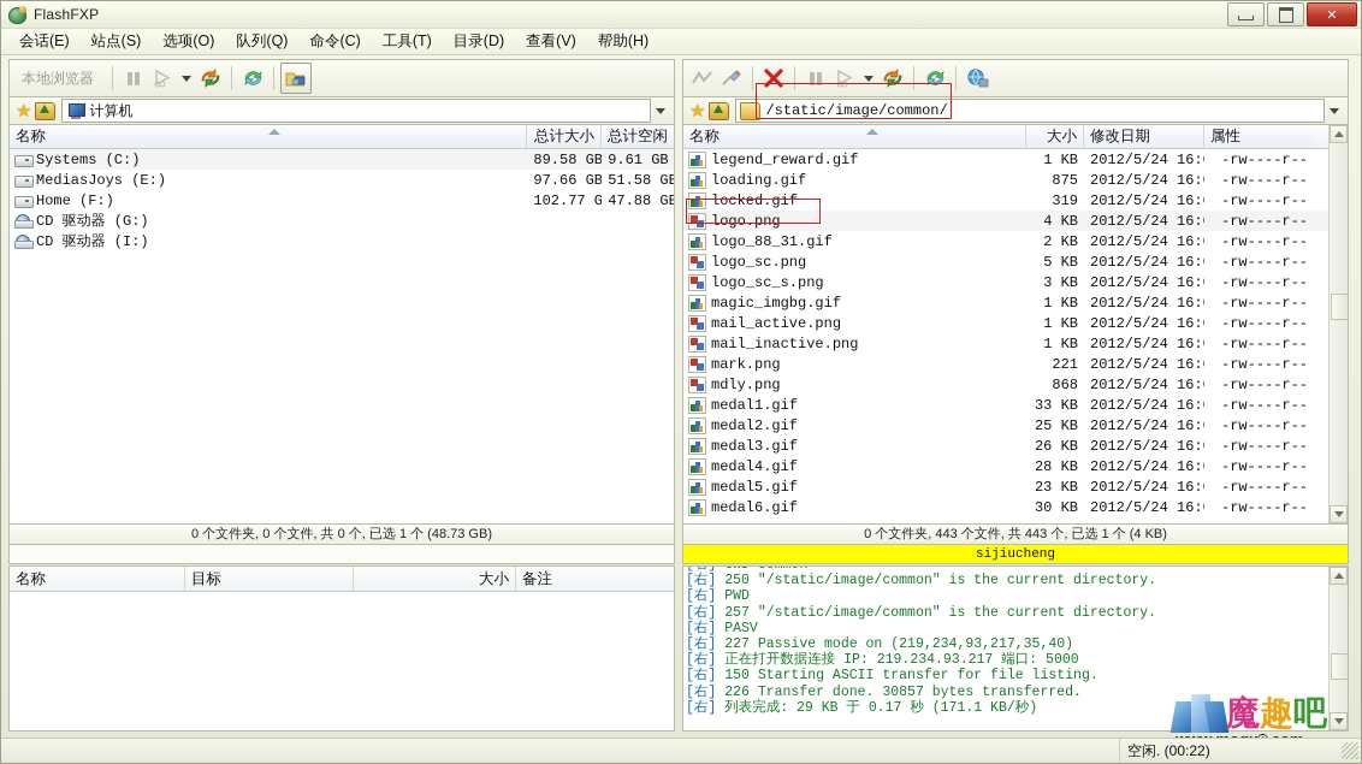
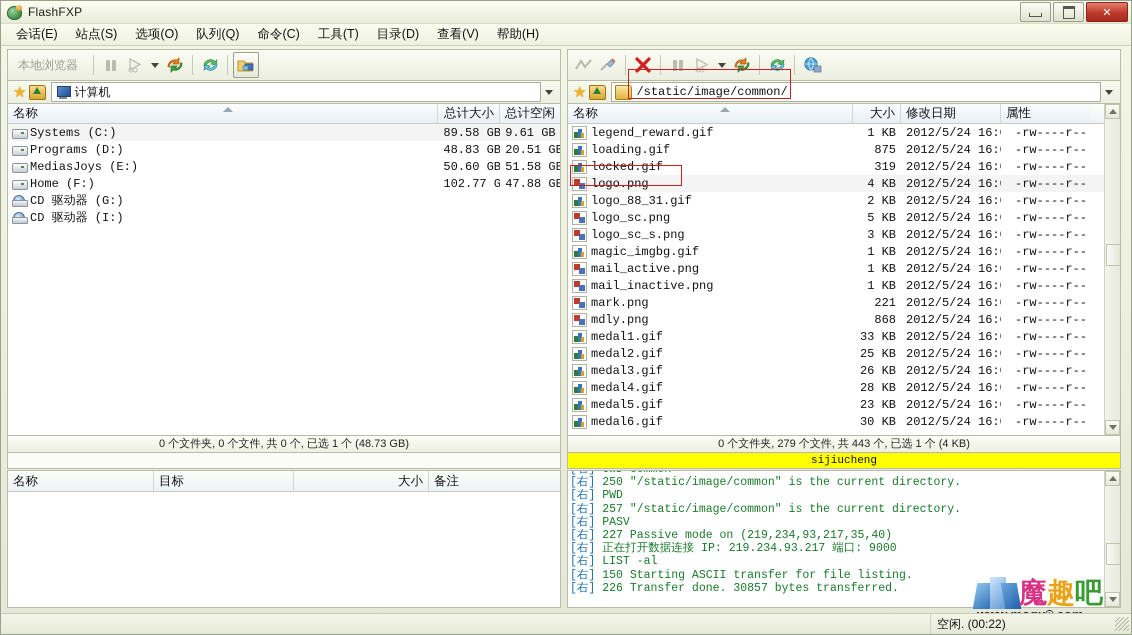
  FlashFXP
  ✕
  会话(E)
  站点(S)
  选项(O)
  队列(Q)
  命令(C)
  工具(T)
  目录(D)
  查看(V)
  帮助(H)
  本地浏览器
  ★
  计算机
  名称
  总计大小
  总计空闲
  Systems (C:)
  89.58 GB
  9.61 GB
+ Programs (D:)
+ 48.83 GB
+ 20.51 GB
  MediasJoys (E:)
- 97.66 GB
+ 50.60 GB
  51.58 GB
  Home (F:)
  102.77 G
  47.88 GB
  CD 驱动器 (G:)
  CD 驱动器 (I:)
  0 个文件夹, 0 个文件, 共 0 个, 已选 1 个 (48.73 GB)
  ★
  /static/image/common/
  名称
  大小
  修改日期
  属性
  legend_reward.gif
  1 KB
  2012/5/24 16:
  -rw----r--
  loading.gif
  875
  2012/5/24 16:
  -rw----r--
  locked.gif
  319
  2012/5/24 16:
  -rw----r--
  logo.png
  4 KB
  2012/5/24 16:
  -rw----r--
  logo_88_31.gif
  2 KB
  2012/5/24 16:
  -rw----r--
  logo_sc.png
  5 KB
  2012/5/24 16:
  -rw----r--
  logo_sc_s.png
  3 KB
  2012/5/24 16:
  -rw----r--
  magic_imgbg.gif
  1 KB
  2012/5/24 16:
  -rw----r--
  mail_active.png
  1 KB
  2012/5/24 16:
  -rw----r--
  mail_inactive.png
  1 KB
  2012/5/24 16:
  -rw----r--
  mark.png
  221
  2012/5/24 16:
  -rw----r--
  mdly.png
  868
  2012/5/24 16:
  -rw----r--
  medal1.gif
  33 KB
  2012/5/24 16:
  -rw----r--
  medal2.gif
  25 KB
  2012/5/24 16:
  -rw----r--
  medal3.gif
  26 KB
  2012/5/24 16:
  -rw----r--
  medal4.gif
  28 KB
  2012/5/24 16:
  -rw----r--
  medal5.gif
  23 KB
  2012/5/24 16:
  -rw----r--
  medal6.gif
  30 KB
  2012/5/24 16:
  -rw----r--
- 0 个文件夹, 443 个文件, 共 443 个, 已选 1 个 (4 KB)
+ 0 个文件夹, 279 个文件, 共 443 个, 已选 1 个 (4 KB)
  sijiucheng
  名称
  目标
  大小
  备注
  CWD common
  [右] 250 "/static/image/common" is the current directory.
  [右] PWD
  [右] 257 "/static/image/common" is the current directory.
  [右] PASV
  [右] 227 Passive mode on (219,234,93,217,35,40)
- [右] 正在打开数据连接 IP: 219.234.93.217 端口: 5000
+ [右] 正在打开数据连接 IP: 219.234.93.217 端口: 9000
+ [右] LIST -al
  [右] 150 Starting ASCII transfer for file listing.
  [右] 226 Transfer done. 30857 bytes transferred.
- [右] 列表完成: 29 KB 于 0.17 秒 (171.1 KB/秒)
  魔趣吧
  空闲. (00:22)
